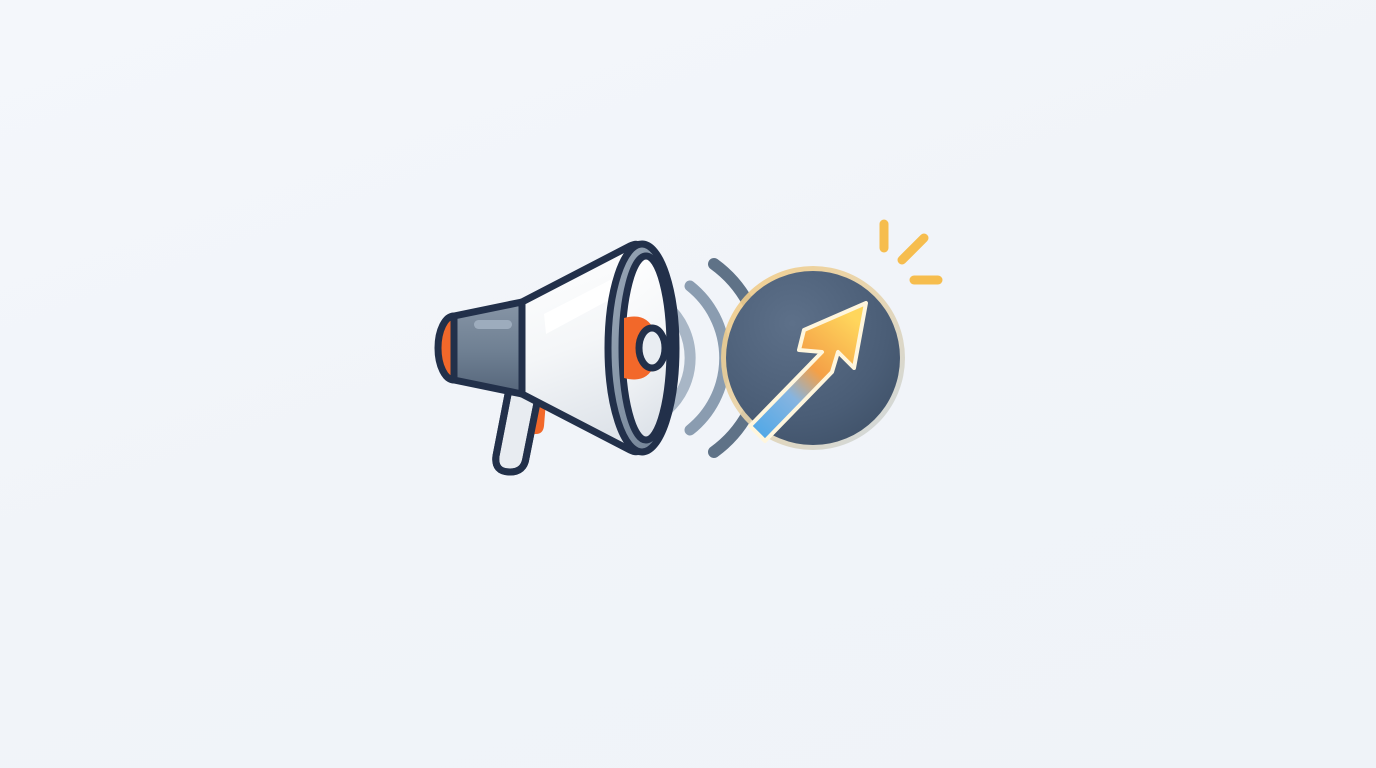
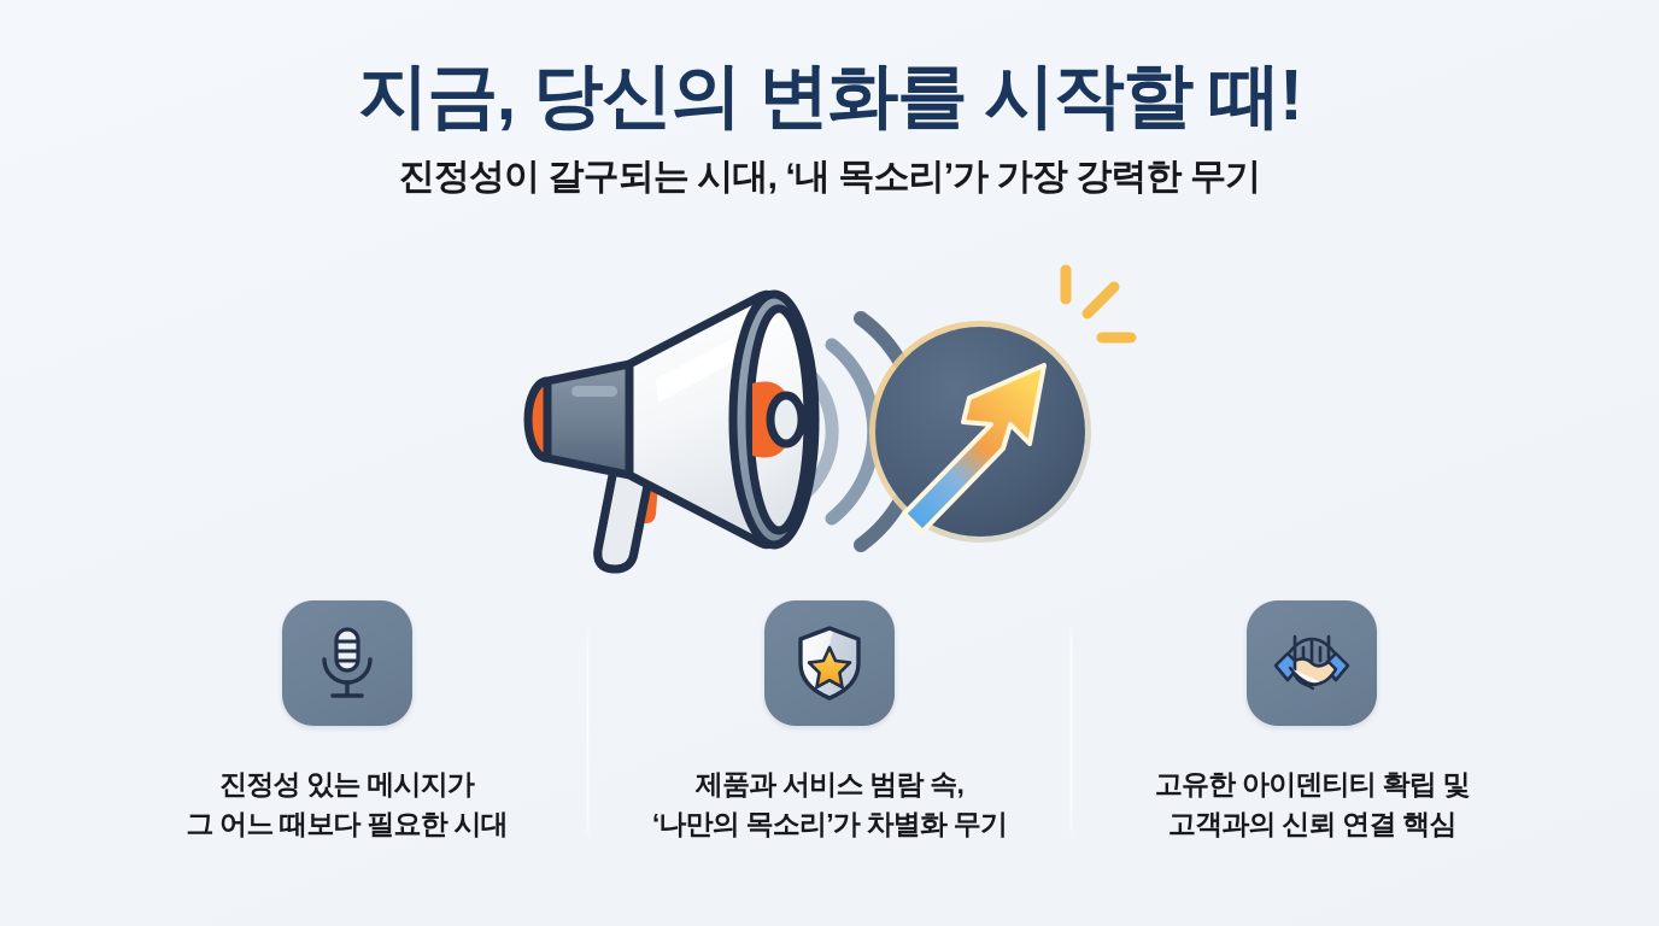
+ 지금, 당신의 변화를 시작할 때!
+ 진정성이 갈구되는 시대, ‘내 목소리’가 가장 강력한 무기
+ 진정성 있는 메시지가
+ 그 어느 때보다 필요한 시대
+ 제품과 서비스 범람 속,
+ ‘나만의 목소리’가 차별화 무기
+ 고유한 아이덴티티 확립 및
+ 고객과의 신뢰 연결 핵심
